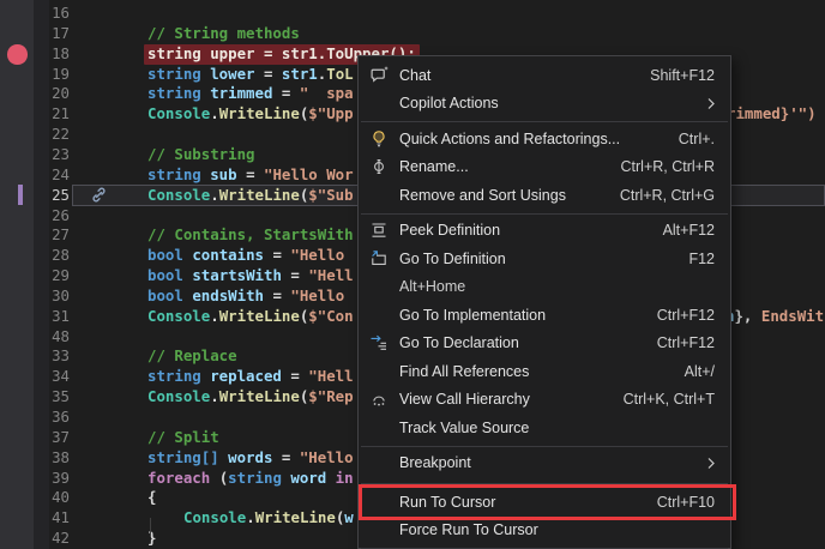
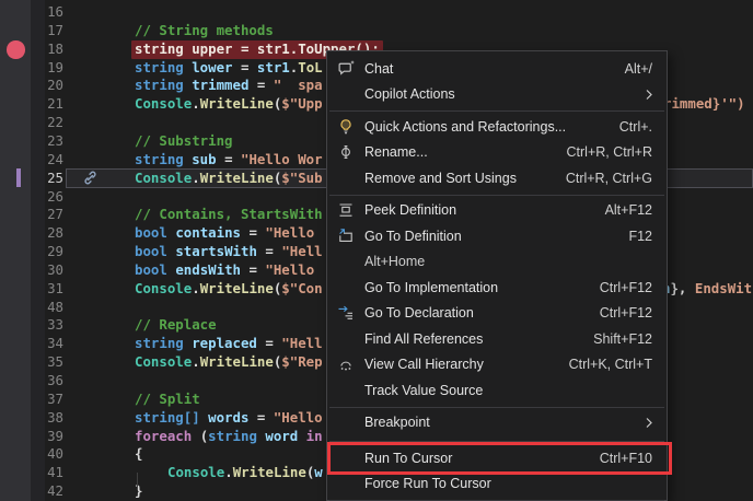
  16
  17
  // String methods
  18
  string upper = str1.ToUpper();
  19
  string lower = str1.ToL
  20
  string trimmed = " spa
  21
  Console.WriteLine($"Upp
  22
  23
  // Substring
  24
  string sub = "Hello Wor
  25
  Console.WriteLine($"Sub
  26
  27
  // Contains, StartsWith
  28
  bool contains = "Hello
  29
  bool startsWith = "Hell
  30
  bool endsWith = "Hello
  31
  Console.WriteLine($"Con
  48
  33
  // Replace
  34
  string replaced = "Hell
  35
  Console.WriteLine($"Rep
  36
  37
  // Split
  38
  string[] words = "Hello
  39
  foreach (string word in
  40
  {
  41
  Console.WriteLine(w
  42
  }
  immed}'")
  }, EndsWit
  Chat
- Shift+F12
+ Alt+/
  Copilot Actions
  Quick Actions and Refactorings...
  Ctrl+.
  Rename...
  Ctrl+R, Ctrl+R
  Remove and Sort Usings
  Ctrl+R, Ctrl+G
  Peek Definition
  Alt+F12
  Go To Definition
  F12
  Alt+Home
  Go To Implementation
  Ctrl+F12
  Go To Declaration
  Ctrl+F12
  Find All References
- Alt+/
+ Shift+F12
  View Call Hierarchy
  Ctrl+K, Ctrl+T
  Track Value Source
  Breakpoint
  Run To Cursor
  Ctrl+F10
  Force Run To Cursor
